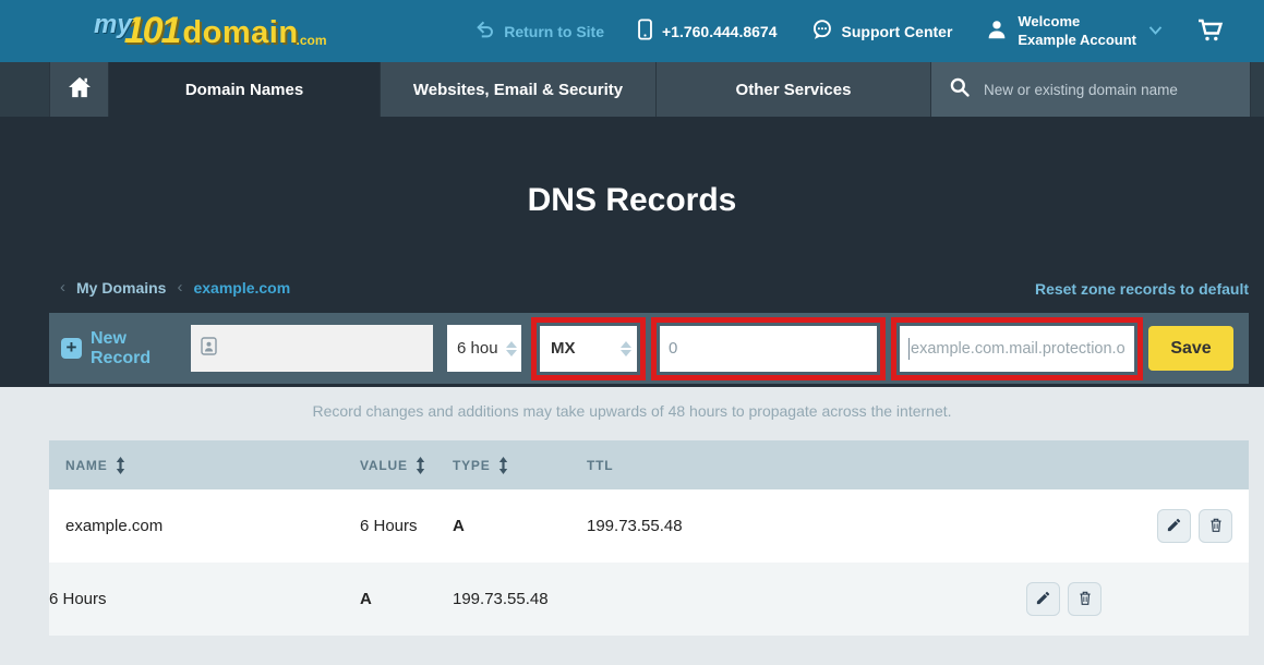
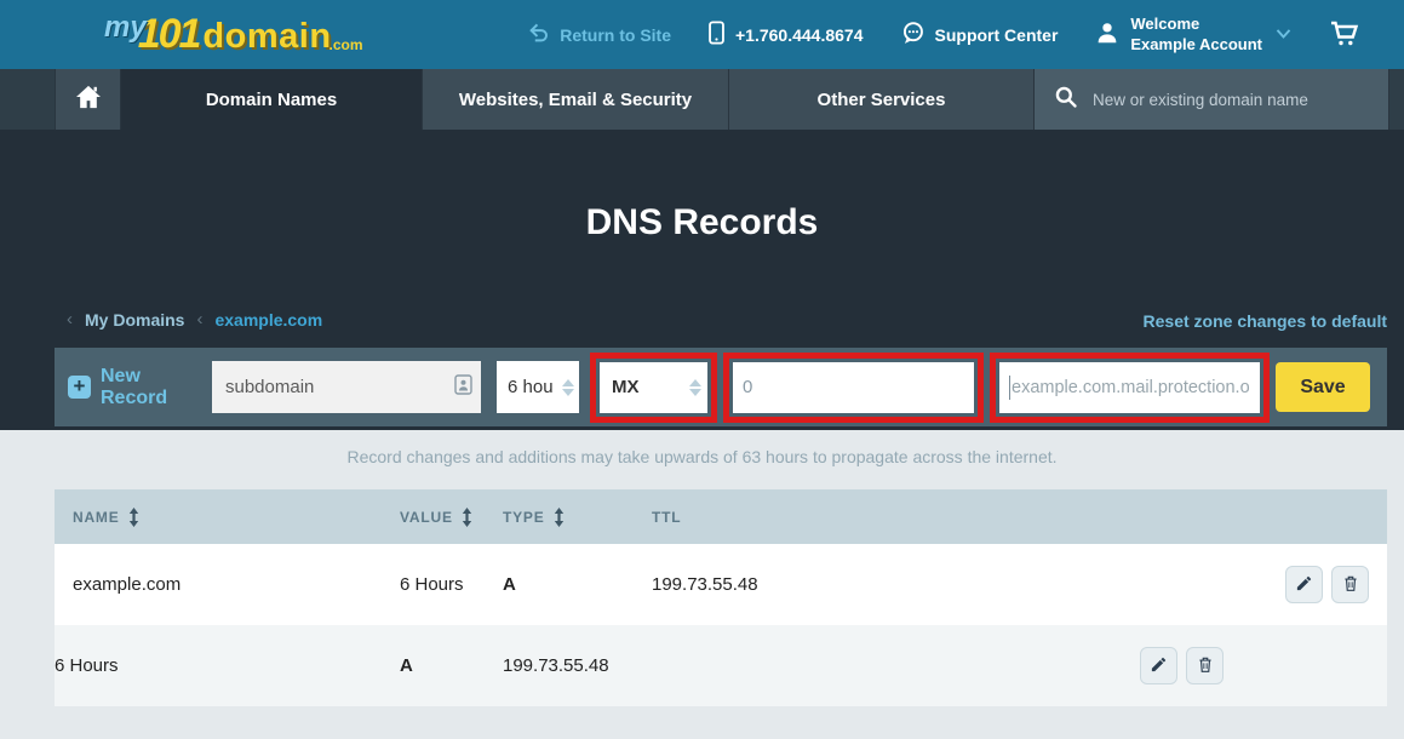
  my
  101
  domain
  .com
  Return to Site
  +1.760.444.8674
  Support Center
  Welcome
  Example Account
  Domain Names
  Websites, Email & Security
  Other Services
  New or existing domain name
  DNS Records
  ‹
  My Domains
  ‹
  example.com
- Reset zone records to default
+ Reset zone changes to default
  +
  New Record
+ subdomain
  6 hou
  MX
  0
  example.com.mail.protection.o
  Save
- Record changes and additions may take upwards of 48 hours to propagate across the internet.
+ Record changes and additions may take upwards of 63 hours to propagate across the internet.
  NAME
  VALUE
  TYPE
  TTL
  example.com
  6 Hours
  A
  199.73.55.48
  6 Hours
  A
  199.73.55.48
